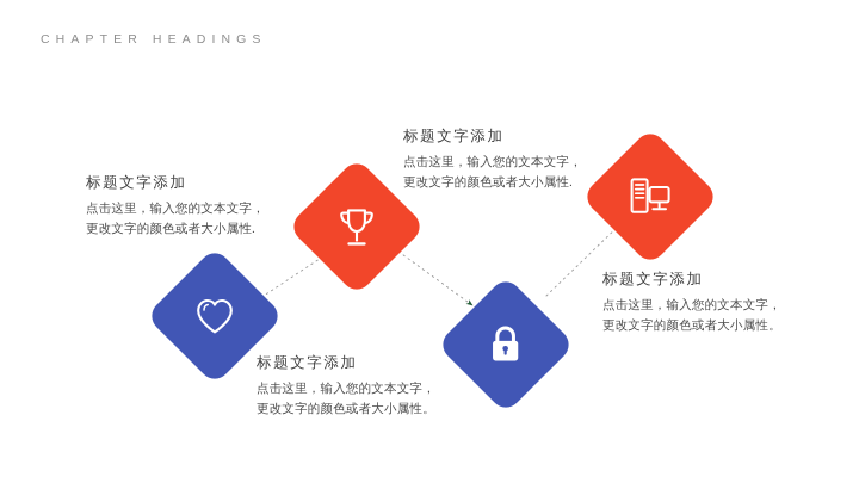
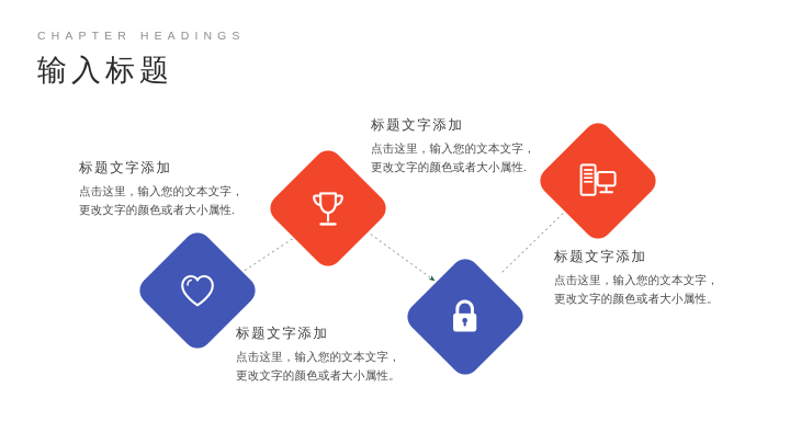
  CHAPTER HEADINGS
+ 输入标题
  标题文字添加
  点击这里，输入您的文本文字，
  更改文字的颜色或者大小属性.
  标题文字添加
  点击这里，输入您的文本文字，
  更改文字的颜色或者大小属性.
  标题文字添加
  点击这里，输入您的文本文字，
  更改文字的颜色或者大小属性。
  标题文字添加
  点击这里，输入您的文本文字，
  更改文字的颜色或者大小属性。
